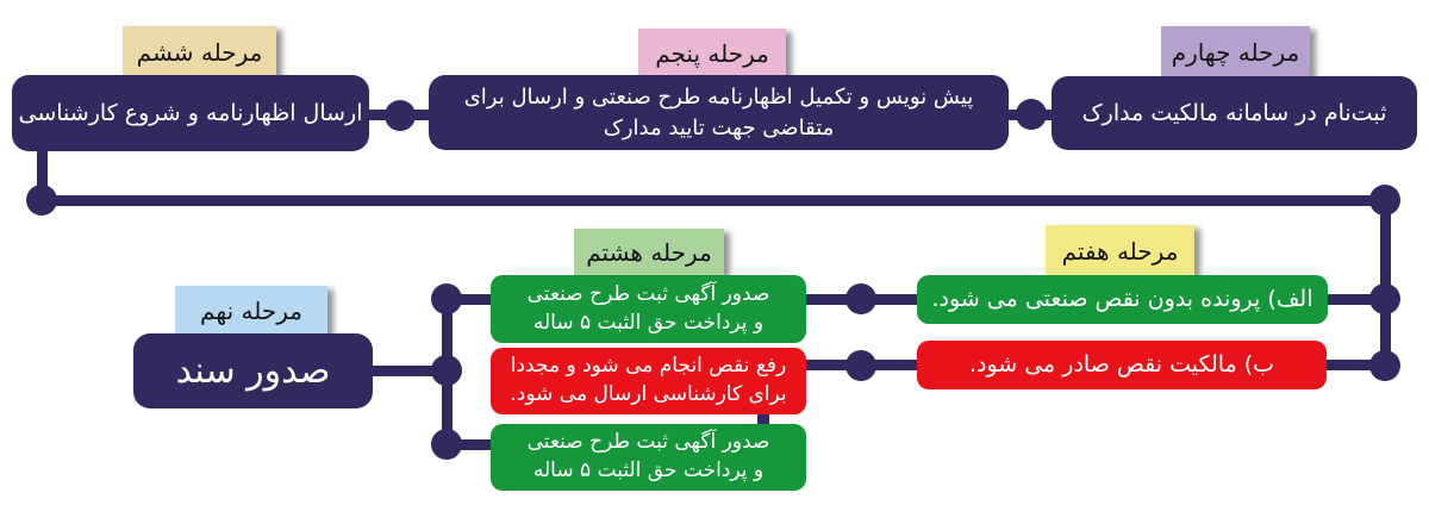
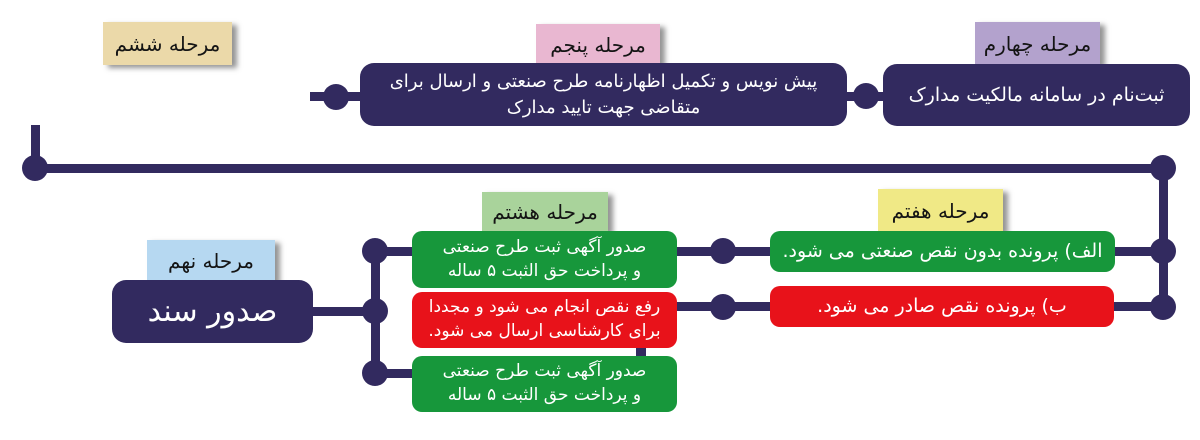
  مرحله ششم
  مرحله پنجم
  مرحله چهارم
  مرحله هفتم
  مرحله هشتم
  مرحله نهم
- ارسال اظهارنامه و شروع کارشناسی
  پیش نویس و تکمیل اظهارنامه طرح صنعتی و ارسال برای
  متقاضی جهت تایید مدارک
  ثبت‌نام در سامانه مالکیت مدارک
  الف) پرونده بدون نقص صنعتی می شود.
- ب) مالکیت نقص صادر می شود.
+ ب) پرونده نقص صادر می شود.
  صدور آگهی ثبت طرح صنعتی
  و پرداخت حق الثبت ۵ ساله
  رفع نقص انجام می شود و مجددا
  برای کارشناسی ارسال می شود.
  صدور آگهی ثبت طرح صنعتی
  و پرداخت حق الثبت ۵ ساله
  صدور سند
